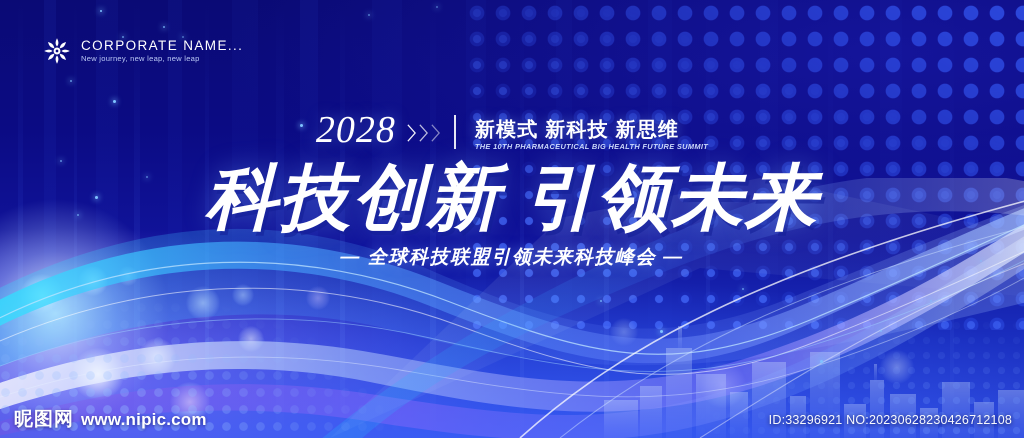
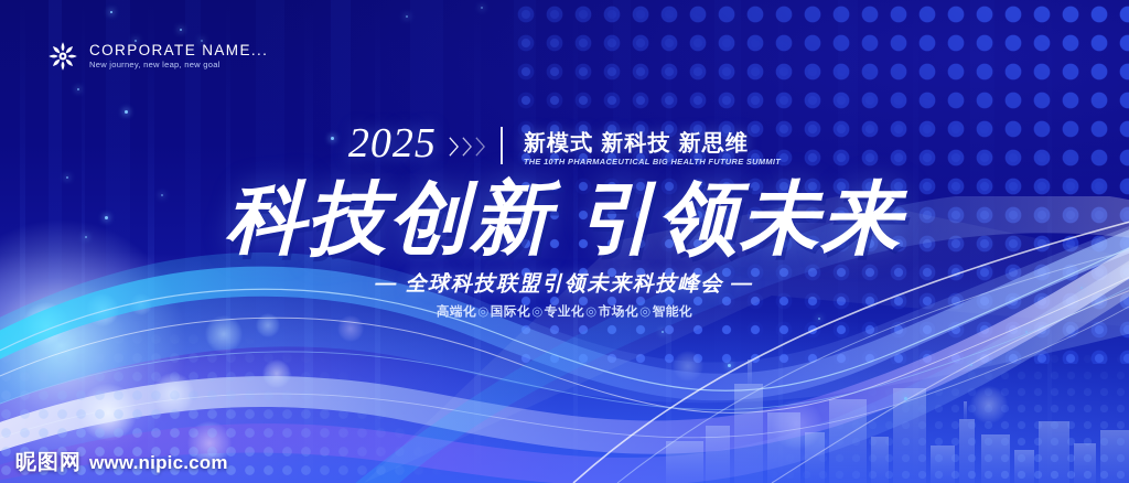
  CORPORATE NAME...
- New journey, new leap, new leap
+ New journey, new leap, new goal
- 2028
+ 2025
  新模式 新科技 新思维
  THE 10TH PHARMACEUTICAL BIG HEALTH FUTURE SUMMIT
  科技创新 引领未来
  — 全球科技联盟引领未来科技峰会 —
+ 高端化◎国际化◎专业化◎市场化◎智能化
  昵图网
  www.nipic.com
- ID:33296921 NO:20230628230426712108
